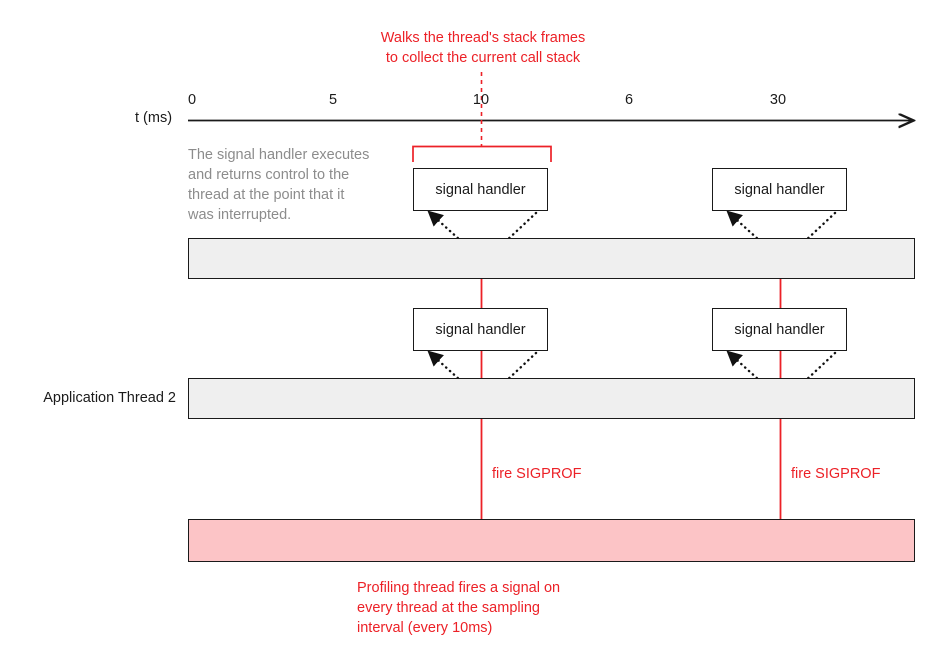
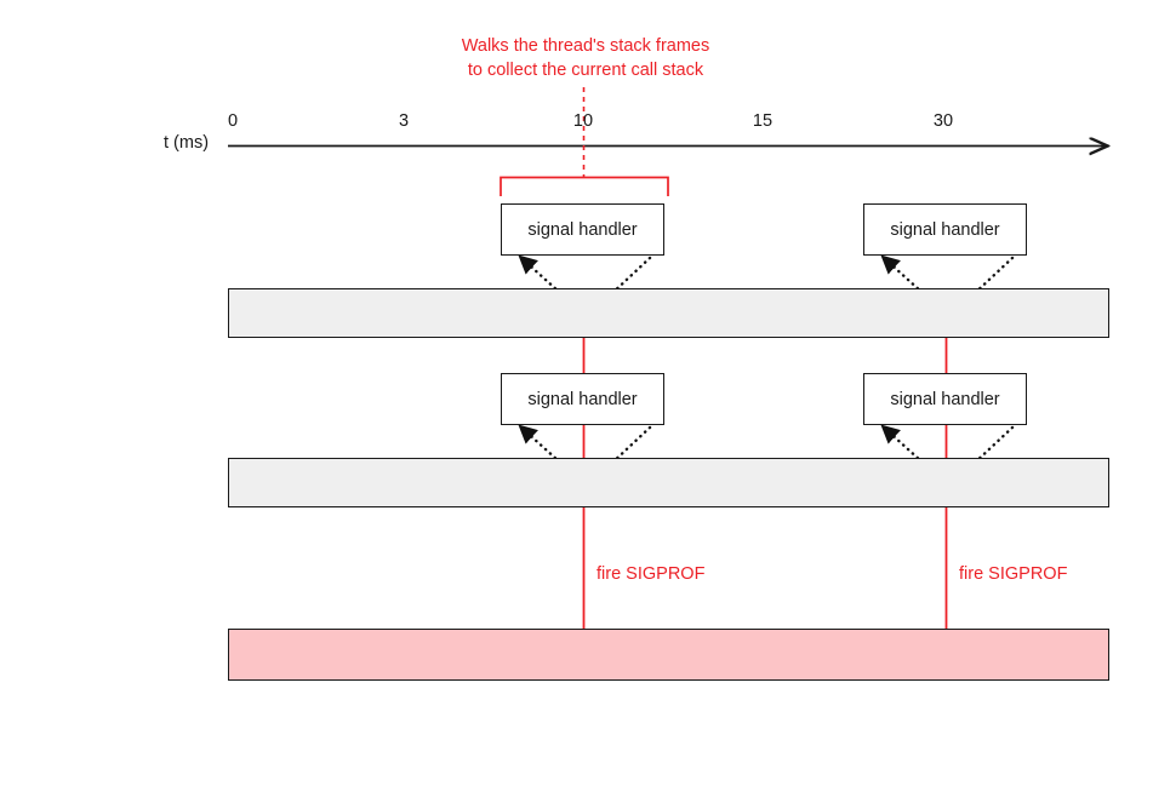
  Walks the thread's stack frames
  to collect the current call stack
  t (ms)
  0
- 5
+ 3
  10
- 6
+ 15
  30
- The signal handler executes
- and returns control to the
- thread at the point that it
- was interrupted.
- Application Thread 2
  signal handler
  signal handler
  signal handler
  signal handler
  fire SIGPROF
  fire SIGPROF
- Profiling thread fires a signal on
- every thread at the sampling
- interval (every 10ms)
